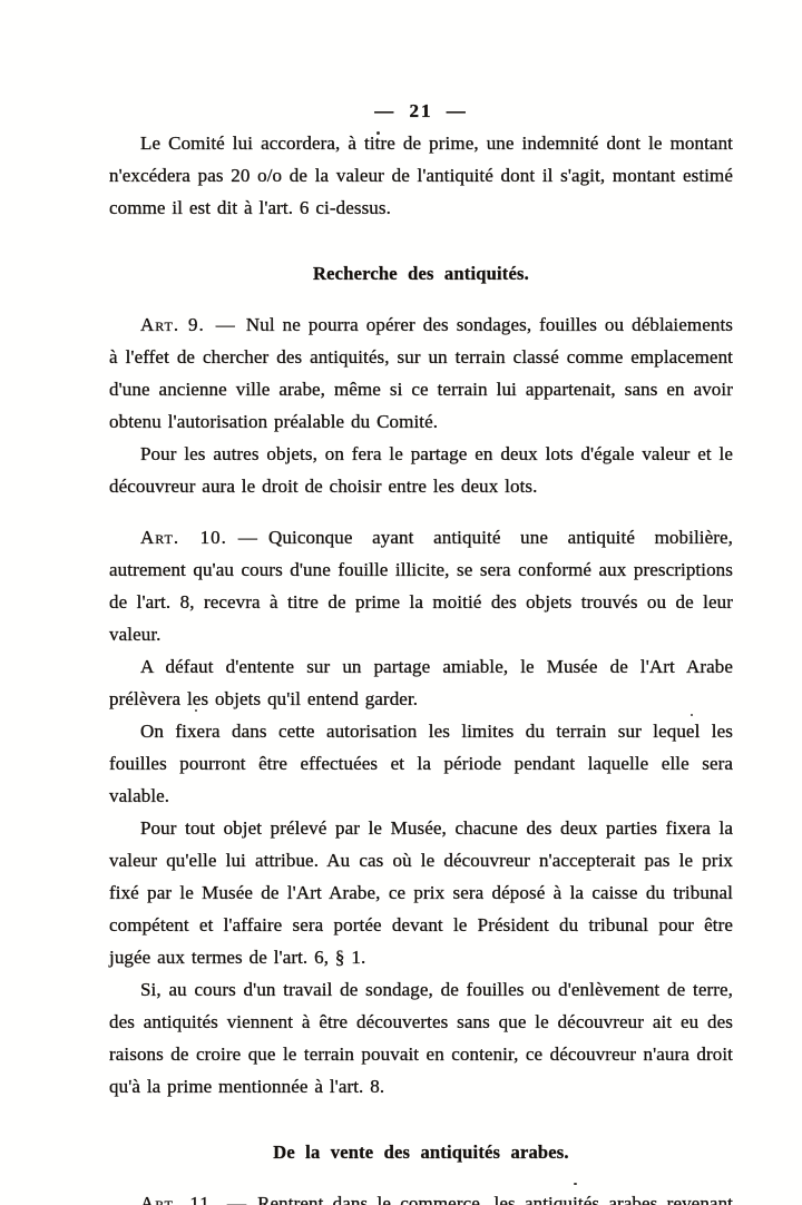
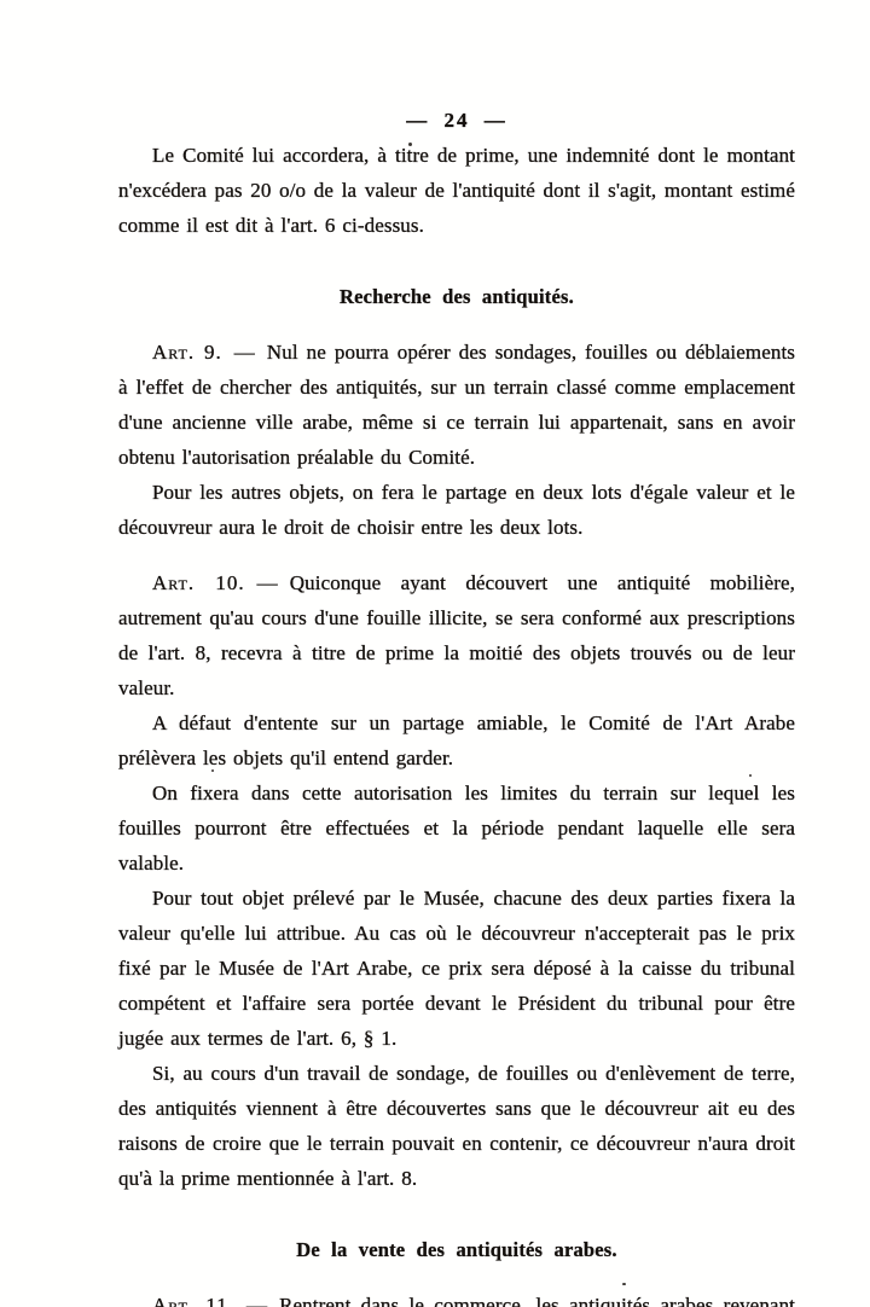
- — 21 —
+ — 24 —
  Le Comité lui accordera, à titre de prime, une indemnité dont le montant n'excédera pas 20 o/o de la valeur de l'antiquité dont il s'agit, montant estimé comme il est dit à l'art. 6 ci-dessus.
  Recherche des antiquités.
  Art. 9. — Nul ne pourra opérer des sondages, fouilles ou déblaiements à l'effet de chercher des antiquités, sur un terrain classé comme emplacement d'une ancienne ville arabe, même si ce terrain lui appartenait, sans en avoir obtenu l'autorisation préalable du Comité.
  Pour les autres objets, on fera le partage en deux lots d'égale valeur et le découvreur aura le droit de choisir entre les deux lots.
- Art. 10. — Quiconque ayant antiquité une antiquité mobilière, autrement qu'au cours d'une fouille illicite, se sera conformé aux prescriptions de l'art. 8, recevra à titre de prime la moitié des objets trouvés ou de leur valeur.
+ Art. 10. — Quiconque ayant découvert une antiquité mobilière, autrement qu'au cours d'une fouille illicite, se sera conformé aux prescriptions de l'art. 8, recevra à titre de prime la moitié des objets trouvés ou de leur valeur.
- A défaut d'entente sur un partage amiable, le Musée de l'Art Arabe prélèvera les objets qu'il entend garder.
+ A défaut d'entente sur un partage amiable, le Comité de l'Art Arabe prélèvera les objets qu'il entend garder.
  On fixera dans cette autorisation les limites du terrain sur lequel les fouilles pourront être effectuées et la période pendant laquelle elle sera valable.
  Pour tout objet prélevé par le Musée, chacune des deux parties fixera la valeur qu'elle lui attribue. Au cas où le découvreur n'accepterait pas le prix fixé par le Musée de l'Art Arabe, ce prix sera déposé à la caisse du tribunal compétent et l'affaire sera portée devant le Président du tribunal pour être jugée aux termes de l'art. 6, § 1.
  Si, au cours d'un travail de sondage, de fouilles ou d'enlèvement de terre, des antiquités viennent à être découvertes sans que le découvreur ait eu des raisons de croire que le terrain pouvait en contenir, ce découvreur n'aura droit qu'à la prime mentionnée à l'art. 8.
  De la vente des antiquités arabes.
